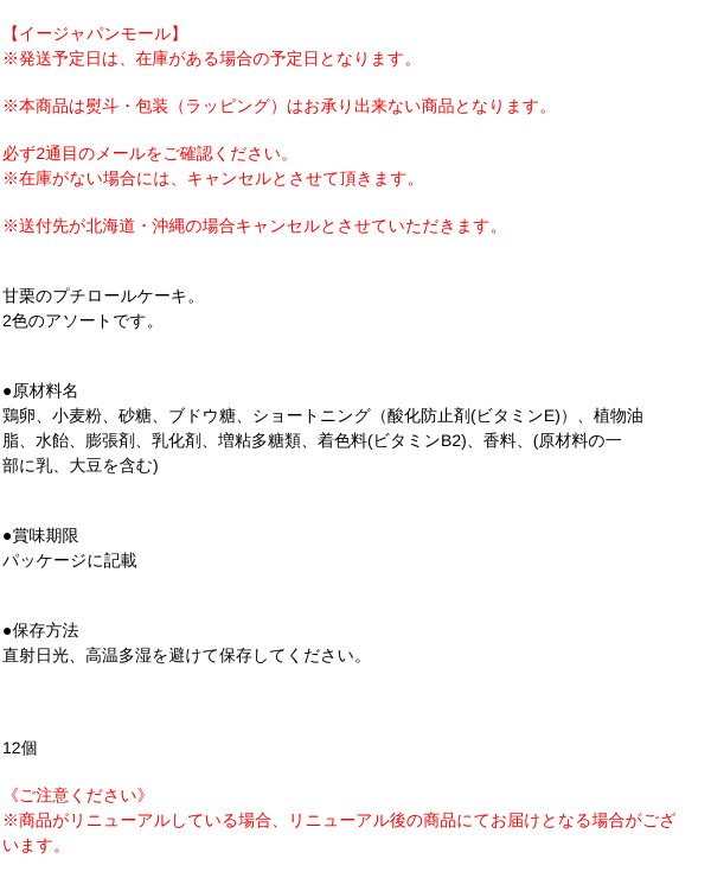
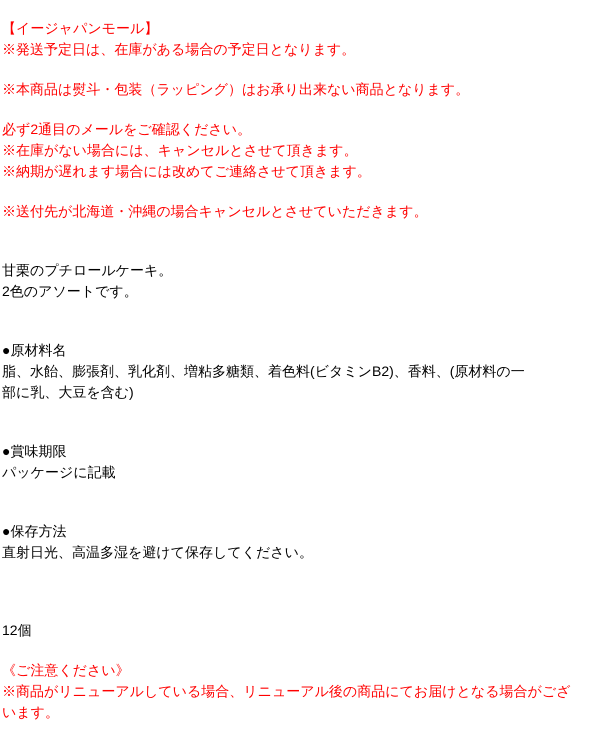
  【イージャパンモール】
  ※発送予定日は、在庫がある場合の予定日となります。
  ※本商品は熨斗・包装（ラッピング）はお承り出来ない商品となります。
  必ず2通目のメールをご確認ください。
  ※在庫がない場合には、キャンセルとさせて頂きます。
+ ※納期が遅れます場合には改めてご連絡させて頂きます。
  ※送付先が北海道・沖縄の場合キャンセルとさせていただきます。
  甘栗のプチロールケーキ。
  2色のアソートです。
  ●原材料名
- 鶏卵、小麦粉、砂糖、ブドウ糖、ショートニング（酸化防止剤(ビタミンE)）、植物油
  脂、水飴、膨張剤、乳化剤、増粘多糖類、着色料(ビタミンB2)、香料、(原材料の一
  部に乳、大豆を含む)
  ●賞味期限
  パッケージに記載
  ●保存方法
  直射日光、高温多湿を避けて保存してください。
  12個
  《ご注意ください》
  ※商品がリニューアルしている場合、リニューアル後の商品にてお届けとなる場合がござ
  います。
